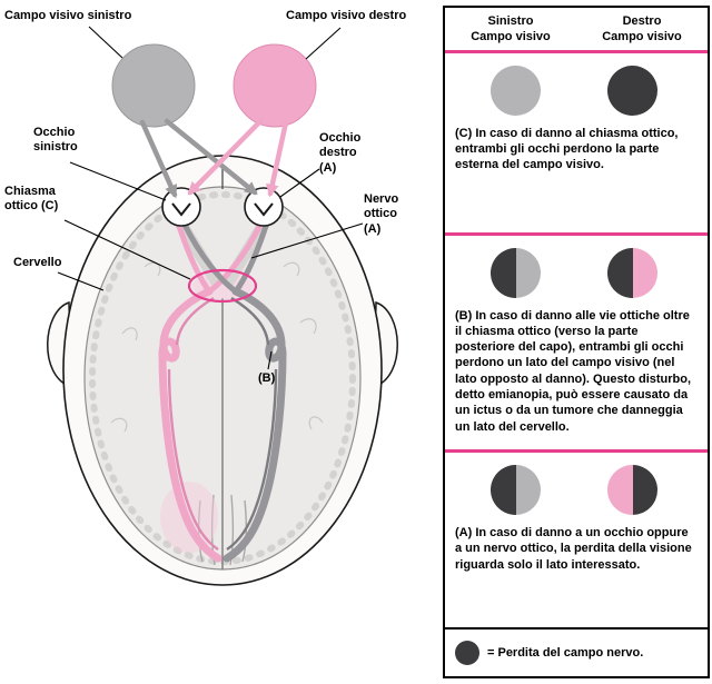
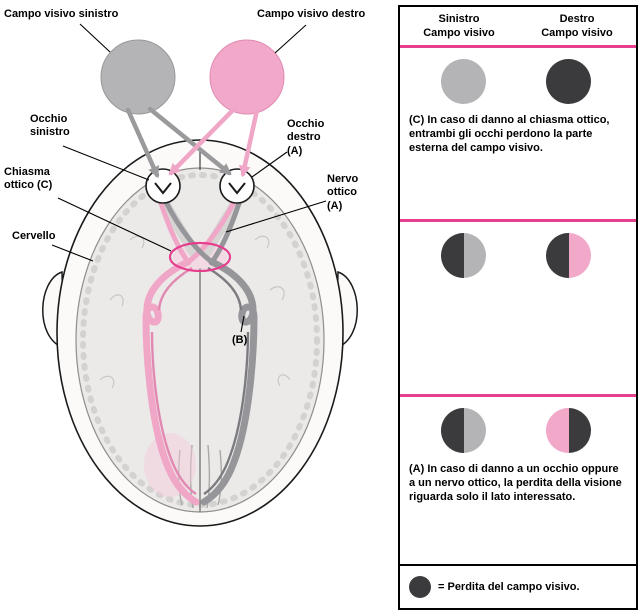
  Campo visivo sinistro
  Campo visivo destro
  Occhio
  sinistro
  Occhio
  destro
  (A)
  Chiasma
  ottico (C)
  Nervo
  ottico
  (A)
  Cervello
  (B)
  Sinistro
  Campo visivo
  Destro
  Campo visivo
  (C) In caso di danno al chiasma ottico, entrambi gli occhi perdono la parte esterna del campo visivo.
- (B) In caso di danno alle vie ottiche oltre il chiasma ottico (verso la parte posteriore del capo), entrambi gli occhi perdono un lato del campo visivo (nel lato opposto al danno). Questo disturbo, detto emianopia, può essere causato da un ictus o da un tumore che danneggia un lato del cervello.
  (A) In caso di danno a un occhio oppure a un nervo ottico, la perdita della visione riguarda solo il lato interessato.
- = Perdita del campo nervo.
+ = Perdita del campo visivo.
